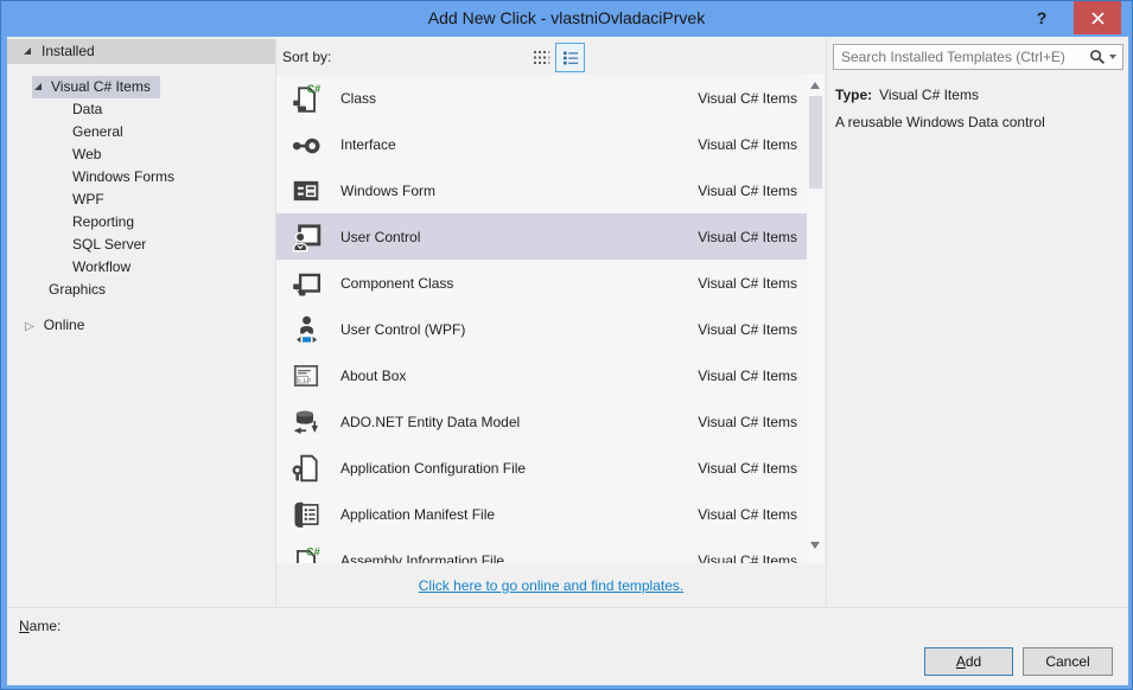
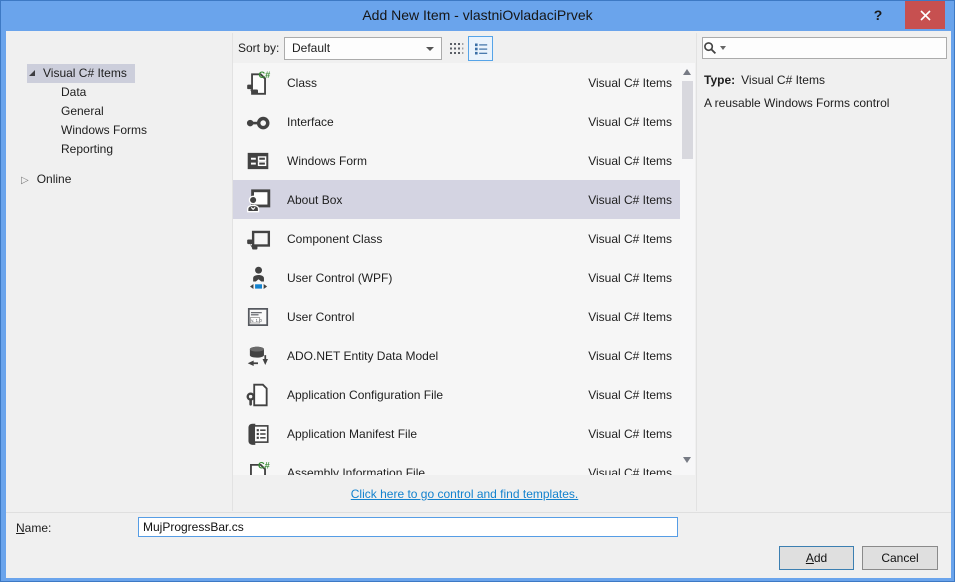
- Add New Click - vlastniOvladaciPrvek
+ Add New Item - vlastniOvladaciPrvek
  ?
- Installed
  Visual C# Items
  Data
  General
- Web
  Windows Forms
- WPF
  Reporting
- SQL Server
- Workflow
- Graphics
  ▷ Online
  Sort by:
+ Default
  C#
  Class
  Visual C# Items
  Interface
  Visual C# Items
  Windows Form
  Visual C# Items
- User Control
+ About Box
  Visual C# Items
  Component Class
  Visual C# Items
  User Control (WPF)
  Visual C# Items
- About Box
+ User Control
  Visual C# Items
  ADO.NET Entity Data Model
  Visual C# Items
  Application Configuration File
  Visual C# Items
  Application Manifest File
  Visual C# Items
  C#
  Assembly Information File
  Visual C# Items
- Click here to go online and find templates.
+ Click here to go control and find templates.
- Search Installed Templates (Ctrl+E)
  Type: Visual C# Items
- A reusable Windows Data control
+ A reusable Windows Forms control
  Name:
+ MujProgressBar.cs
  Add
  Cancel
